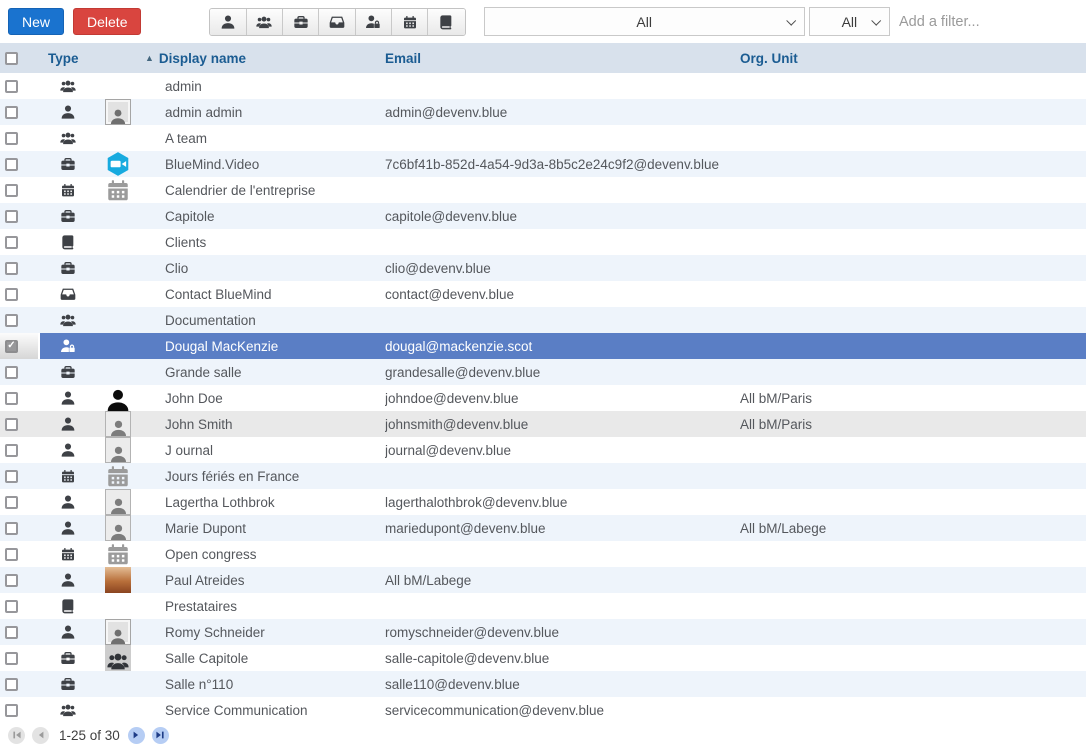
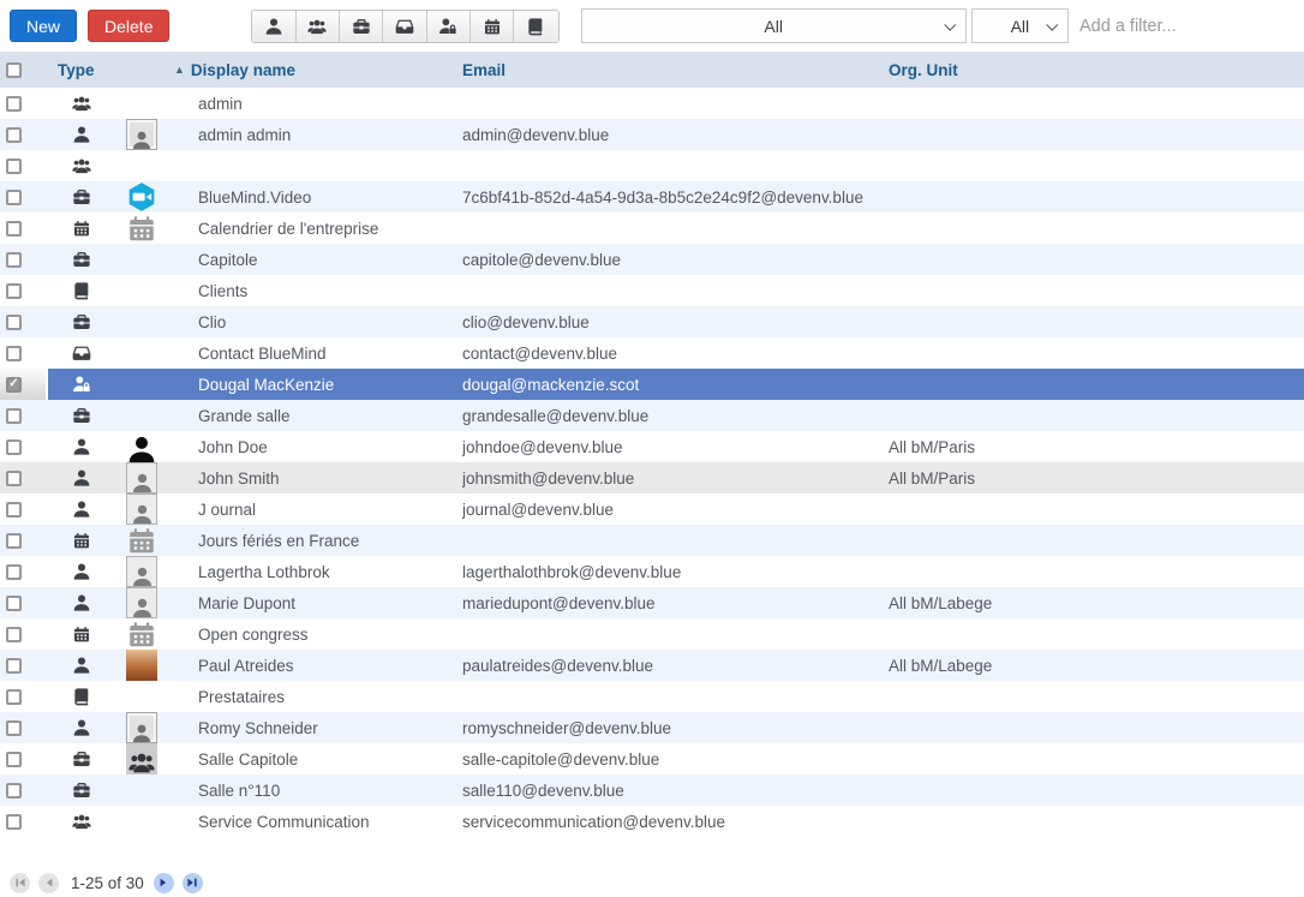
  New
  Delete
  All
  All
  Add a filter...
  Type
  ▲
  Display name
  Email
  Org. Unit
  admin
  admin admin
  admin@devenv.blue
- A team
  BlueMind.Video
  7c6bf41b-852d-4a54-9d3a-8b5c2e24c9f2@devenv.blue
  Calendrier de l'entreprise
  Capitole
  capitole@devenv.blue
  Clients
  Clio
  clio@devenv.blue
  Contact BlueMind
  contact@devenv.blue
- Documentation
  Dougal MacKenzie
  dougal@mackenzie.scot
  Grande salle
  grandesalle@devenv.blue
  John Doe
  johndoe@devenv.blue
  All bM/Paris
  John Smith
  johnsmith@devenv.blue
  All bM/Paris
  J ournal
  journal@devenv.blue
  Jours fériés en France
  Lagertha Lothbrok
  lagerthalothbrok@devenv.blue
  Marie Dupont
  mariedupont@devenv.blue
  All bM/Labege
  Open congress
  Paul Atreides
+ paulatreides@devenv.blue
  All bM/Labege
  Prestataires
  Romy Schneider
  romyschneider@devenv.blue
  Salle Capitole
  salle-capitole@devenv.blue
  Salle n°110
  salle110@devenv.blue
  Service Communication
  servicecommunication@devenv.blue
  1-25 of 30
